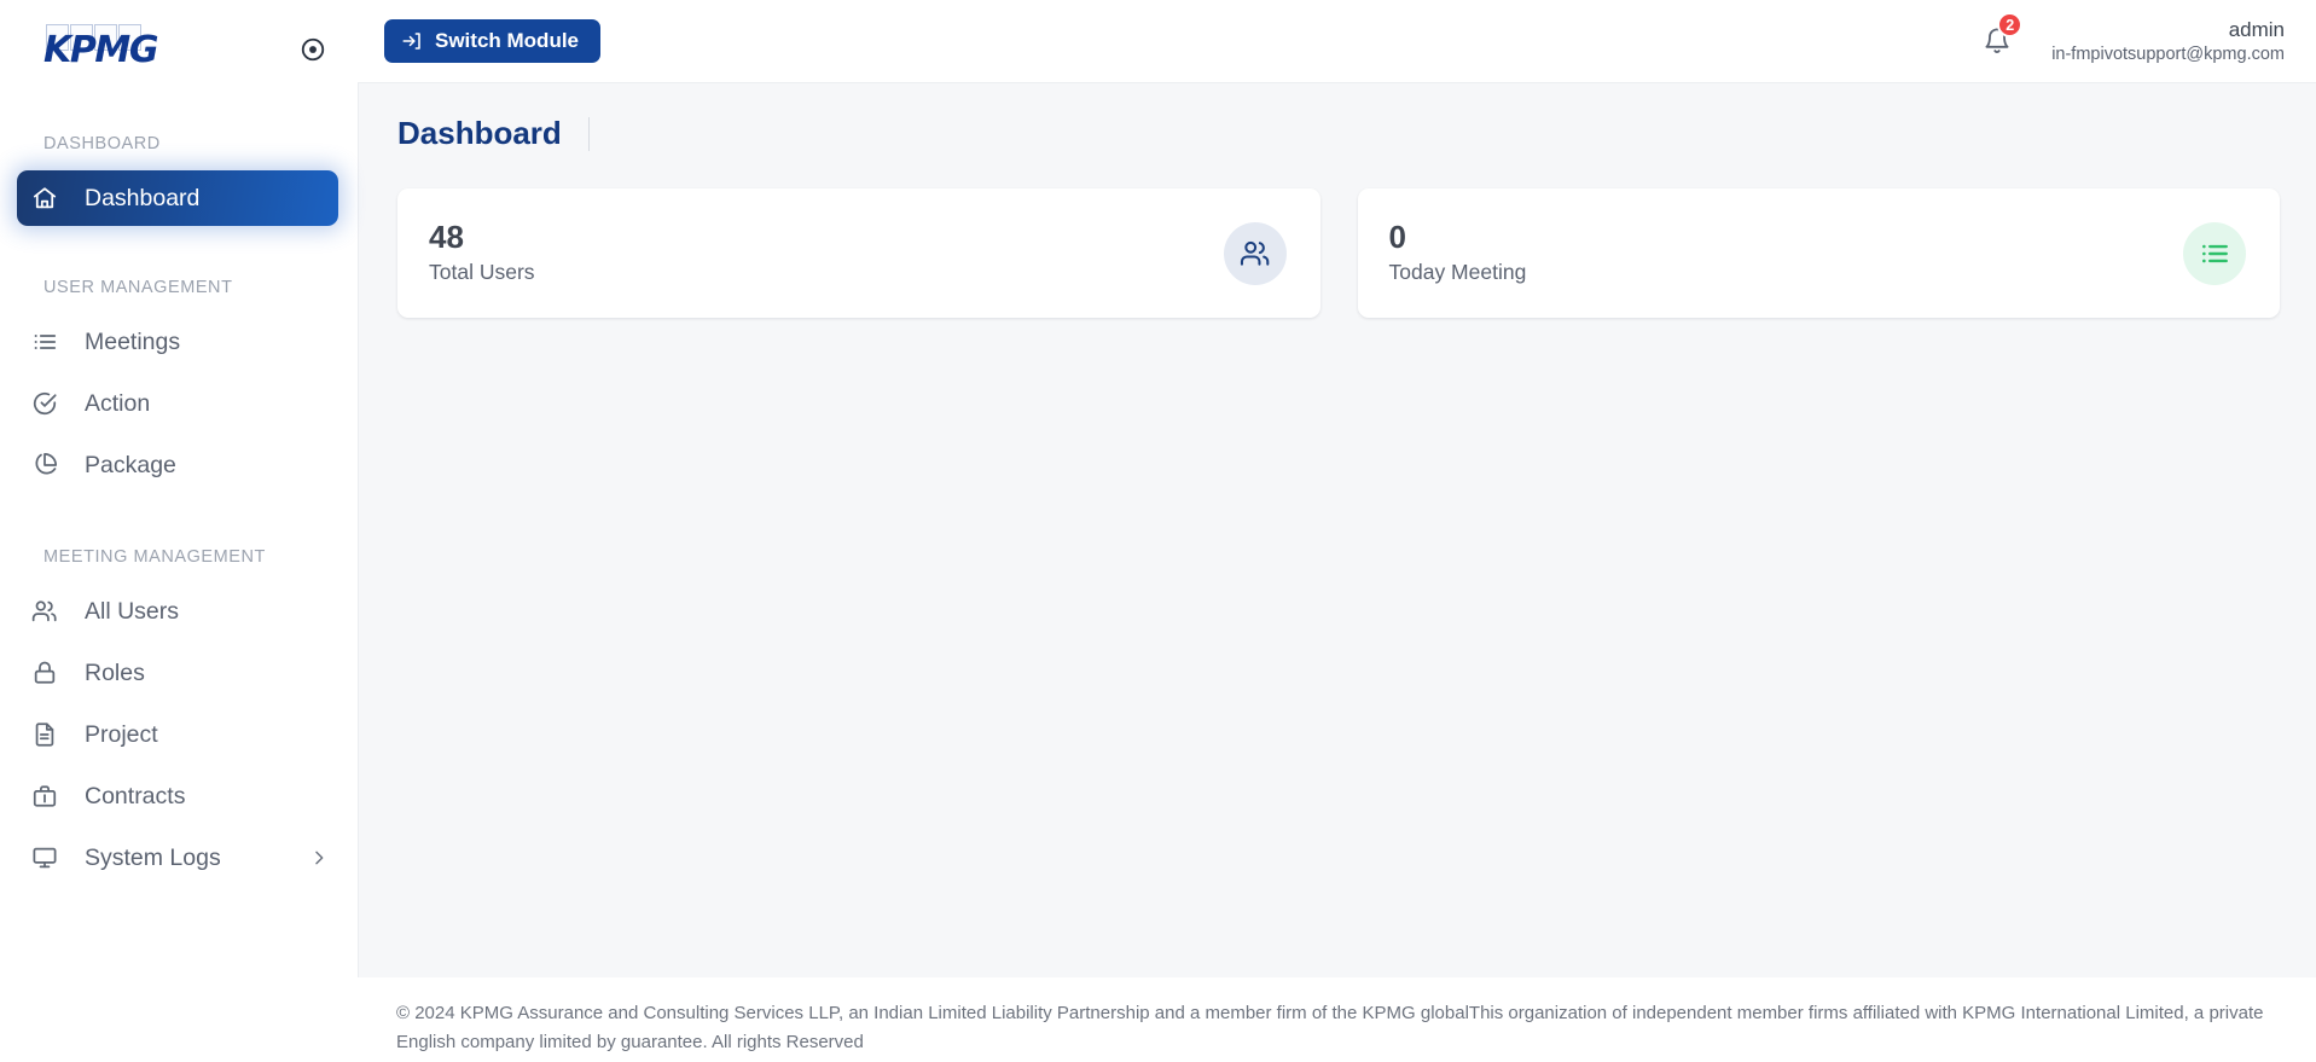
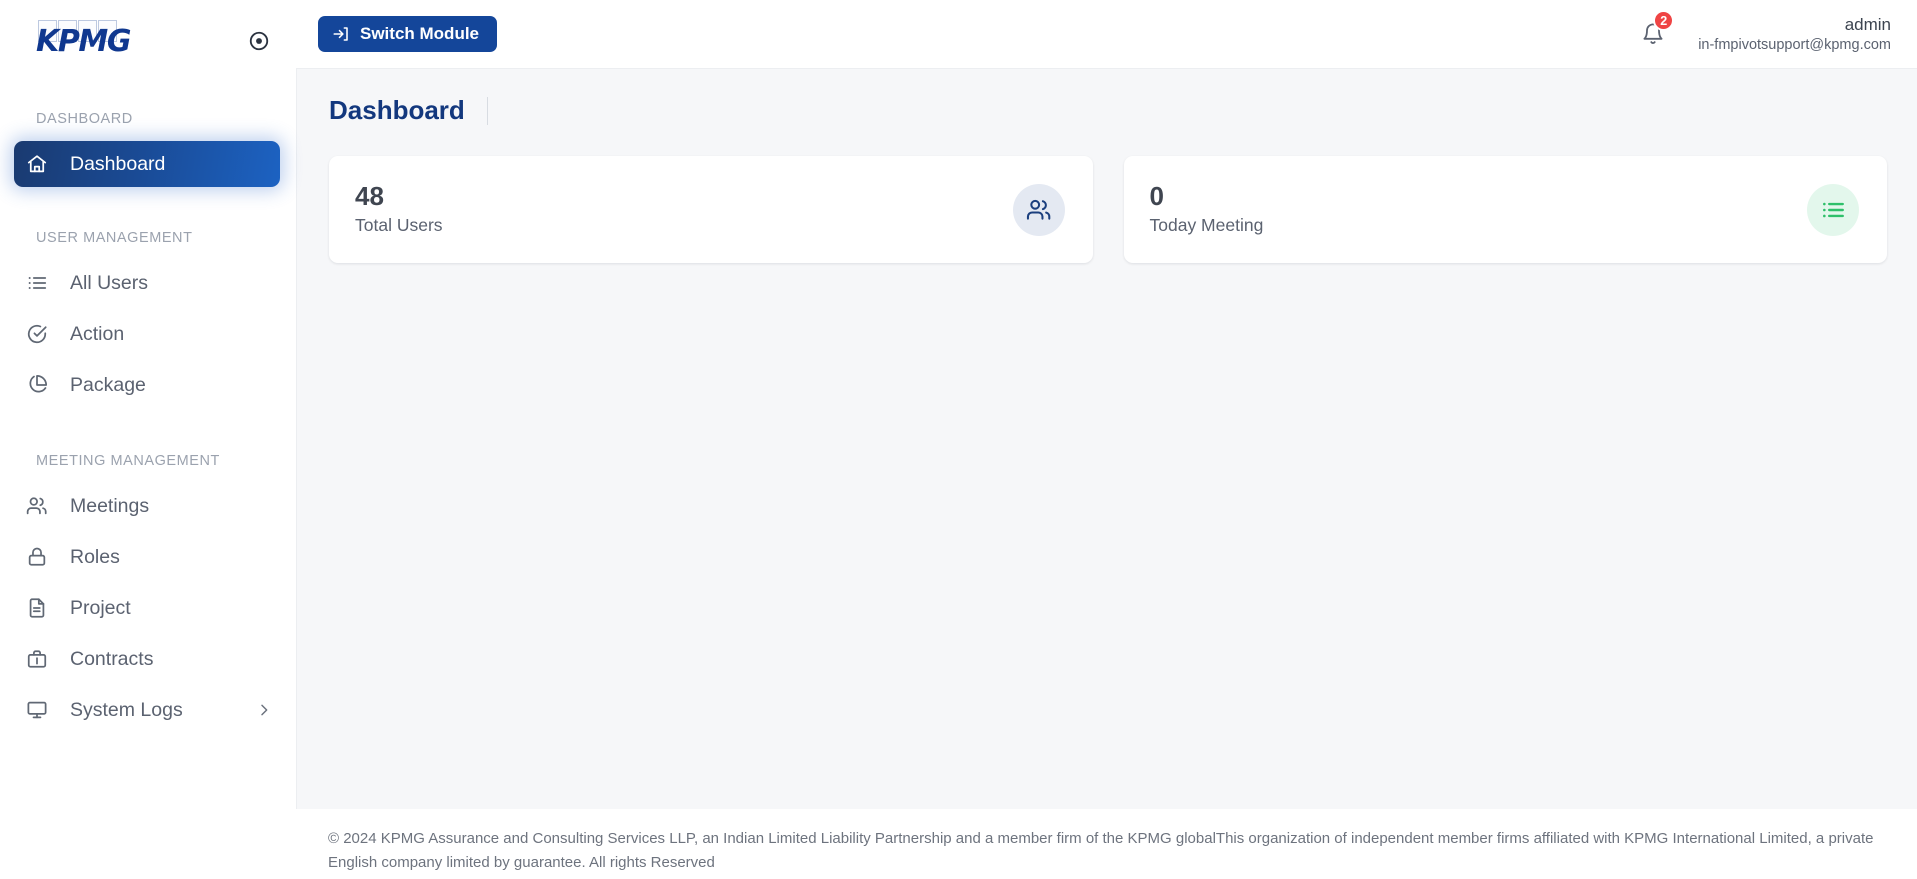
  KPMG
  DASHBOARD
  Dashboard
  USER MANAGEMENT
- Meetings
+ All Users
  Action
  Package
  MEETING MANAGEMENT
- All Users
+ Meetings
  Roles
  Project
  Contracts
  System Logs
  Switch Module
  2
  admin
  in-fmpivotsupport@kpmg.com
  Dashboard
  48
  Total Users
  0
  Today Meeting
  © 2024 KPMG Assurance and Consulting Services LLP, an Indian Limited Liability Partnership and a member firm of the KPMG globalThis organization of independent member firms affiliated with KPMG International Limited, a private English company limited by guarantee. All rights Reserved
